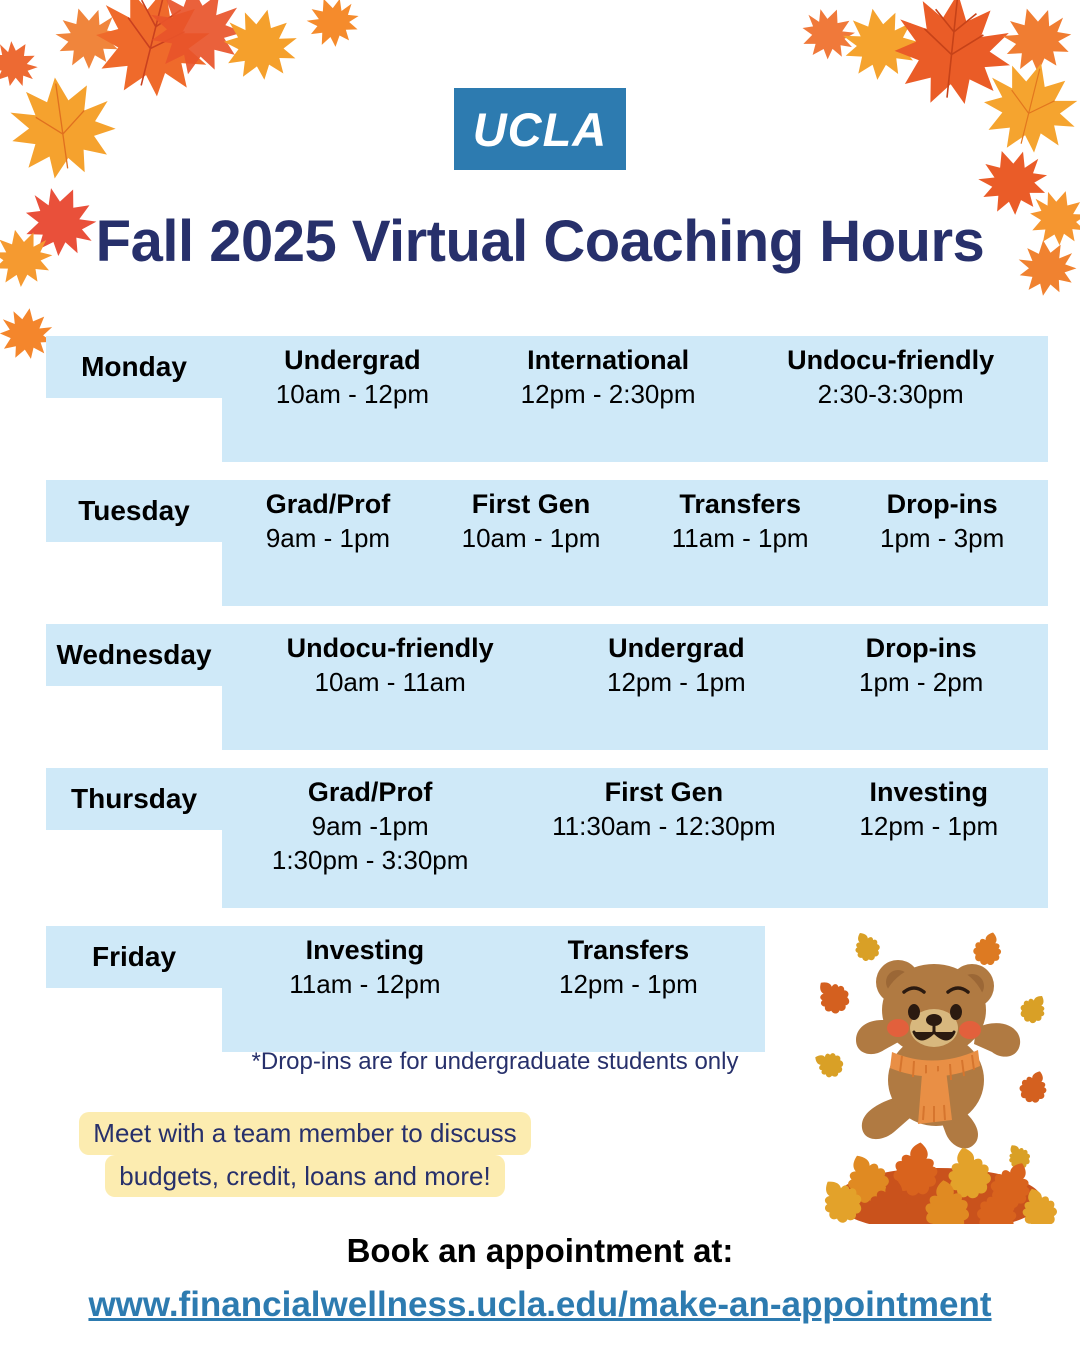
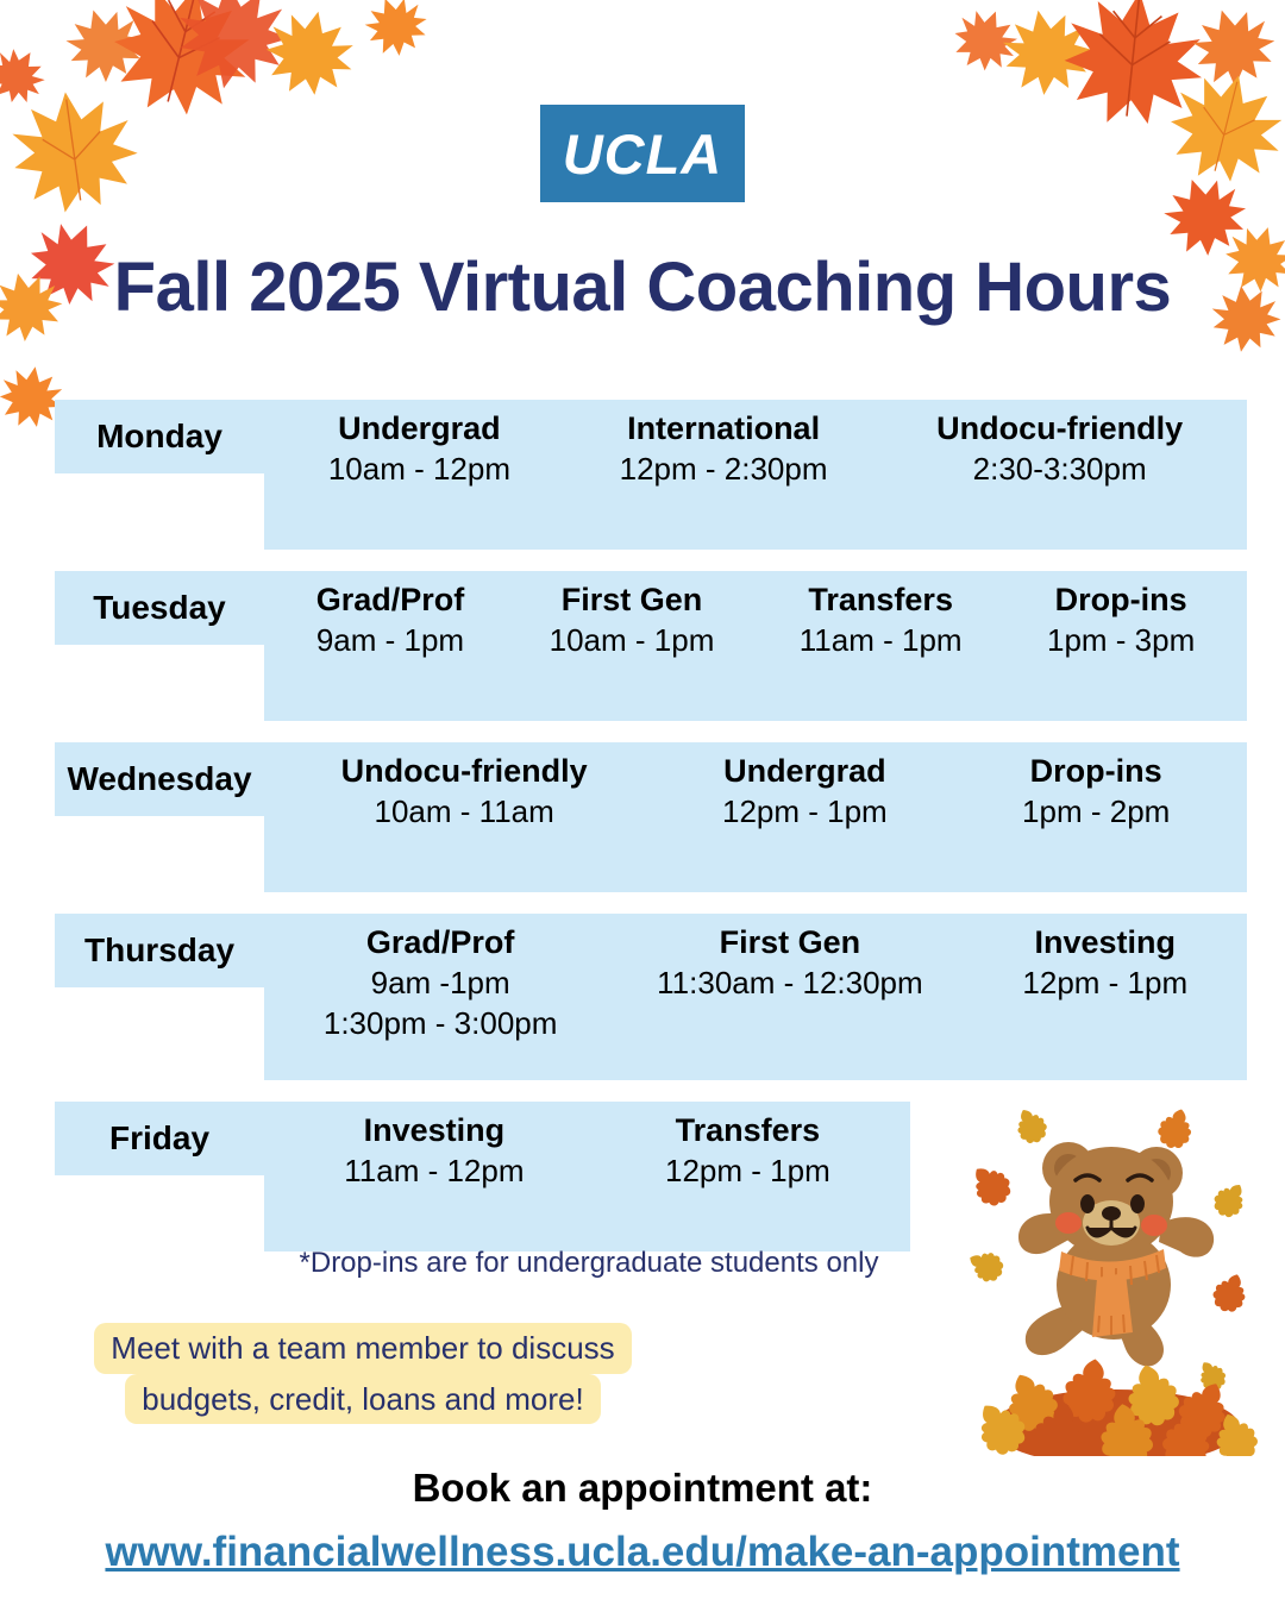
  UCLA
  Fall 2025 Virtual Coaching Hours
  Monday
  Undergrad
  10am - 12pm
  International
  12pm - 2:30pm
  Undocu-friendly
  2:30-3:30pm
  Tuesday
  Grad/Prof
  9am - 1pm
  First Gen
  10am - 1pm
  Transfers
  11am - 1pm
  Drop-ins
  1pm - 3pm
  Wednesday
  Undocu-friendly
  10am - 11am
  Undergrad
  12pm - 1pm
  Drop-ins
  1pm - 2pm
  Thursday
  Grad/Prof
  9am -1pm
- 1:30pm - 3:30pm
+ 1:30pm - 3:00pm
  First Gen
  11:30am - 12:30pm
  Investing
  12pm - 1pm
  Friday
  Investing
  11am - 12pm
  Transfers
  12pm - 1pm
  *Drop-ins are for undergraduate students only
  Meet with a team member to discuss
  budgets, credit, loans and more!
  Book an appointment at:
  www.financialwellness.ucla.edu/make-an-appointment
